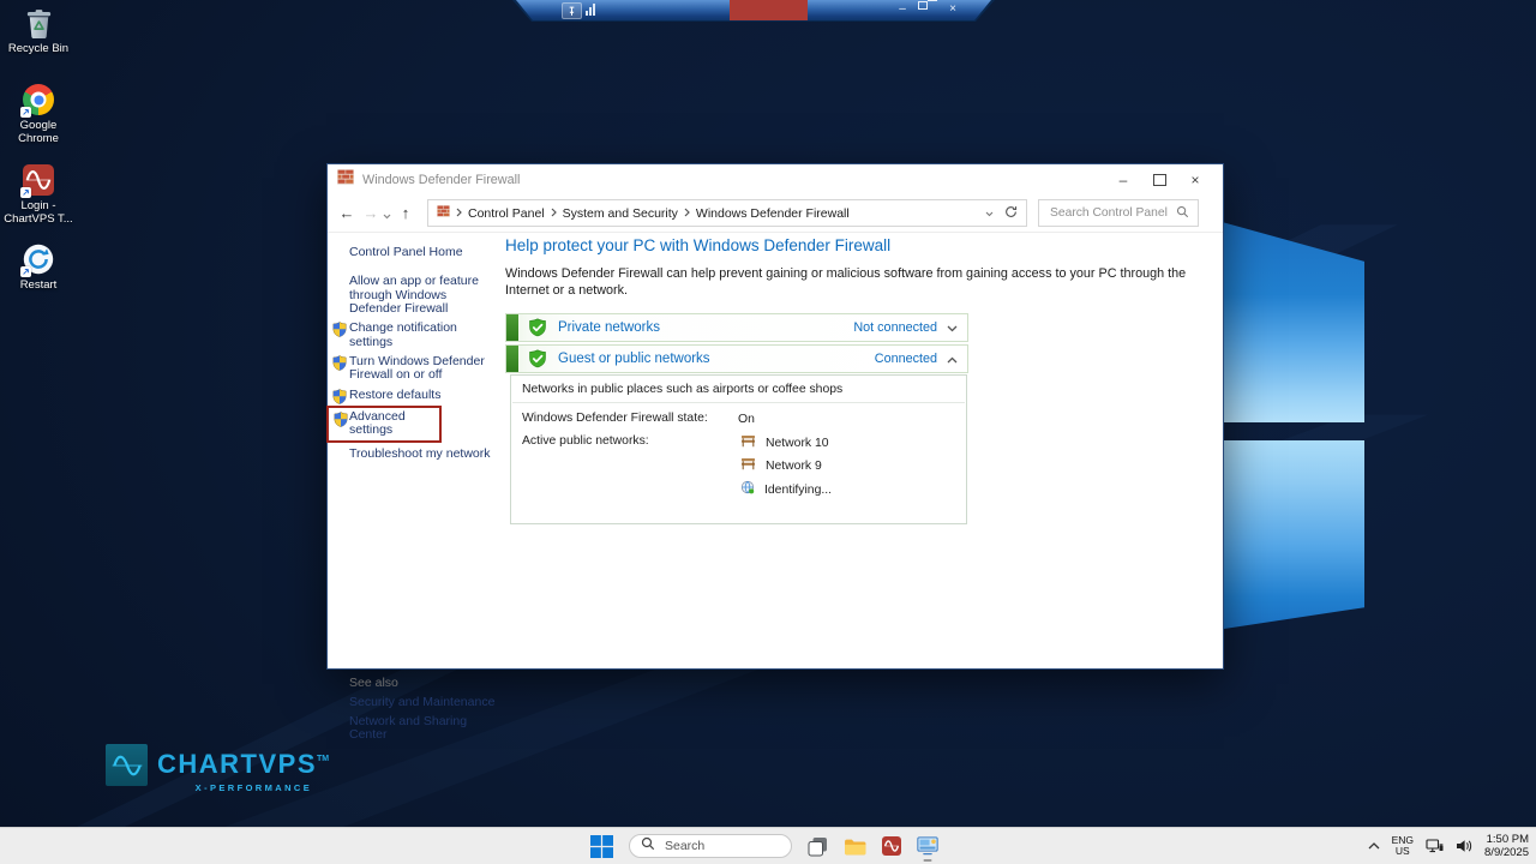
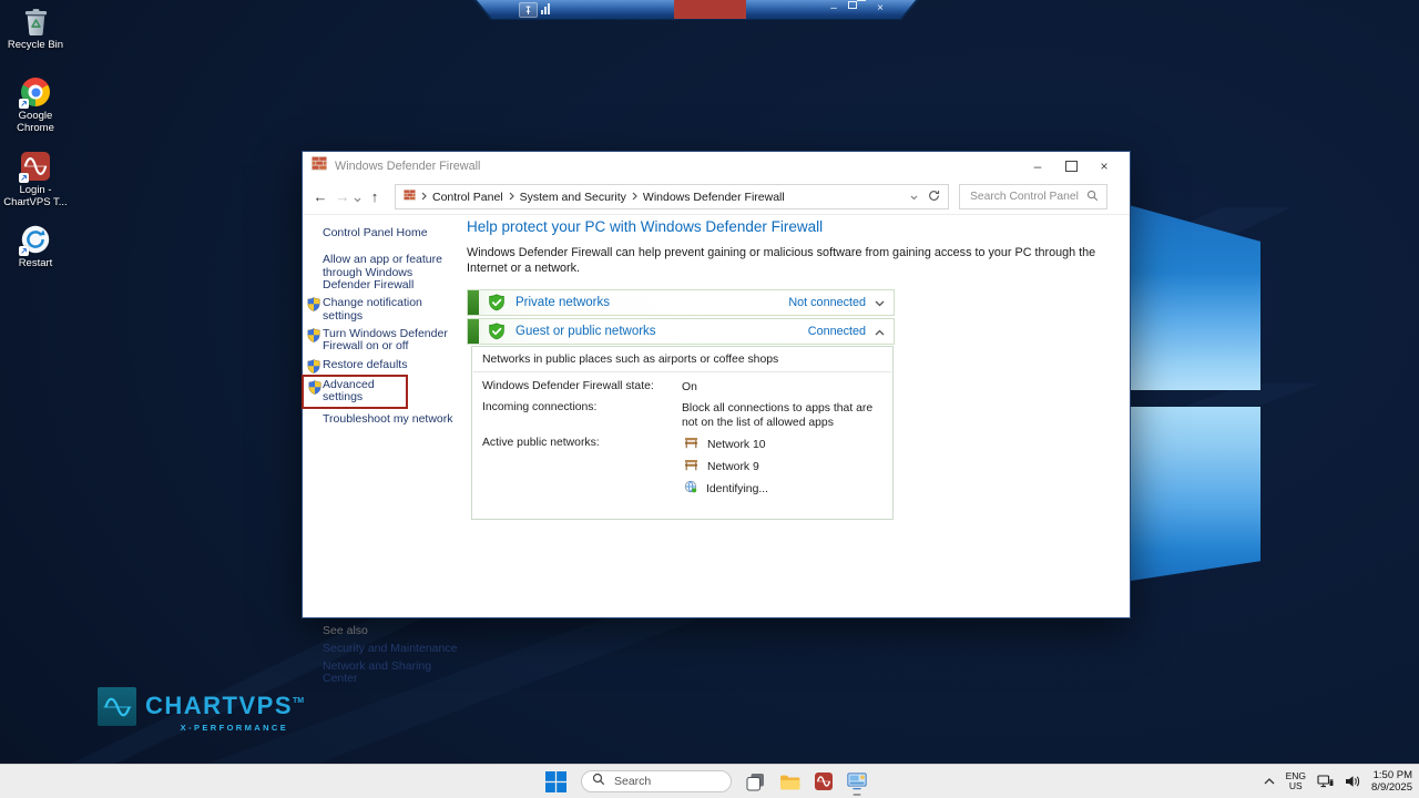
  Recycle Bin
  Google
  Chrome
  Login -
  ChartVPS T...
  Restart
  –
  ×
  Windows Defender Firewall
  –
  ×
  ←
  →
  ↑
  Control Panel
  System and Security
  Windows Defender Firewall
  Search Control Panel
  Control Panel Home
  Allow an app or feature through Windows Defender Firewall
  Change notification settings
  Turn Windows Defender Firewall on or off
  Restore defaults
  Advanced settings
  Troubleshoot my network
  See also
  Security and Maintenance
  Network and Sharing Center
  Help protect your PC with Windows Defender Firewall
  Windows Defender Firewall can help prevent gaining or malicious software from gaining access to your PC through the Internet or a network.
  Private networks
  Not connected
  Guest or public networks
  Connected
  Networks in public places such as airports or coffee shops
  Windows Defender Firewall state:
  On
+ Incoming connections:
+ Block all connections to apps that are not on the list of allowed apps
  Active public networks:
  Network 10
  Network 9
  Identifying...
  CHARTVPS
  X-PERFORMANCE
  Search
  ENG
  US
  1:50 PM
  8/9/2025
